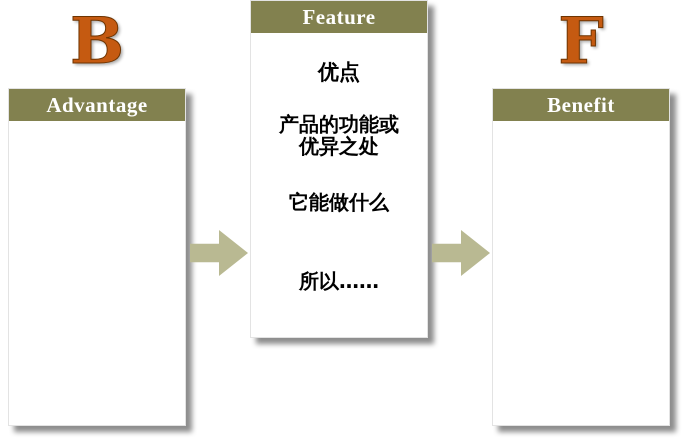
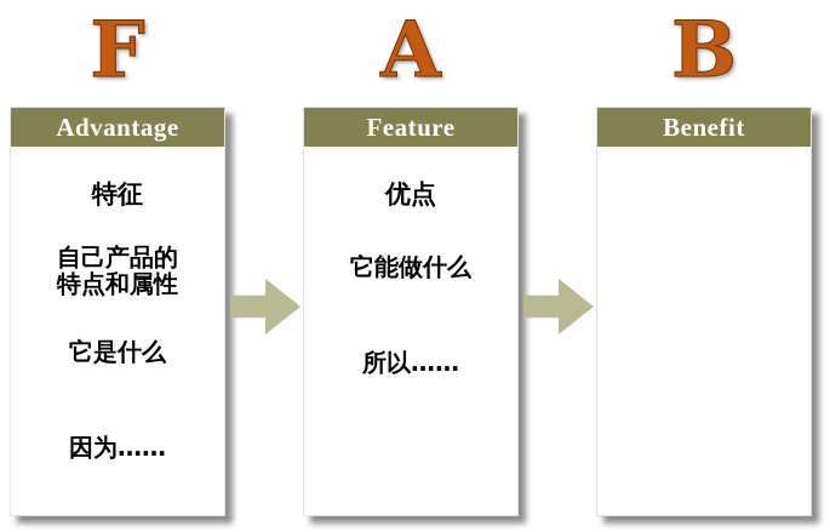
- B
+ F
  Advantage
+ 特征
+ 自己产品的
+ 特点和属性
+ 它是什么
+ 因为……
+ A
  Feature
  优点
- 产品的功能或
- 优异之处
  它能做什么
  所以……
- F
+ B
  Benefit
